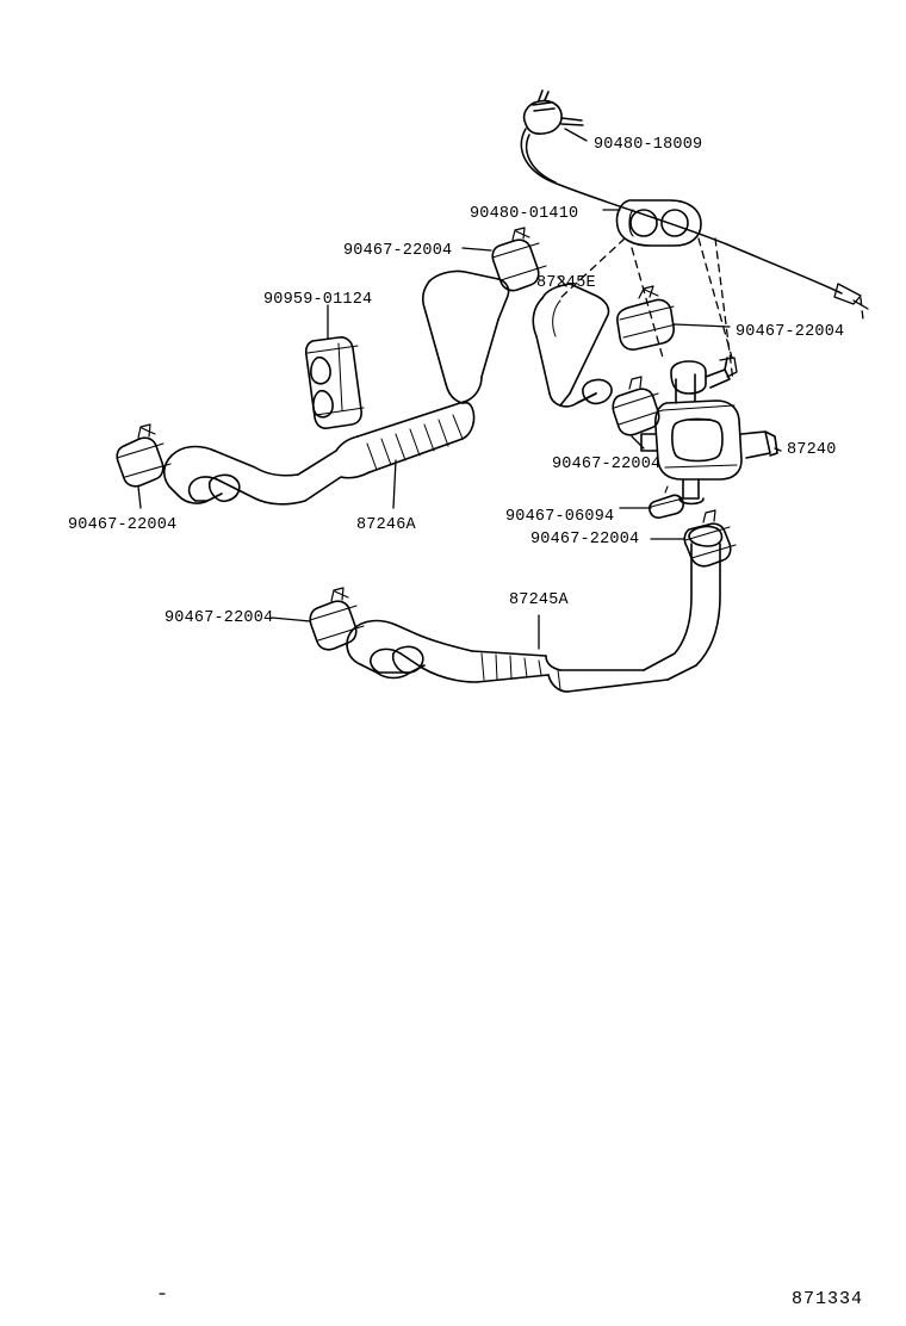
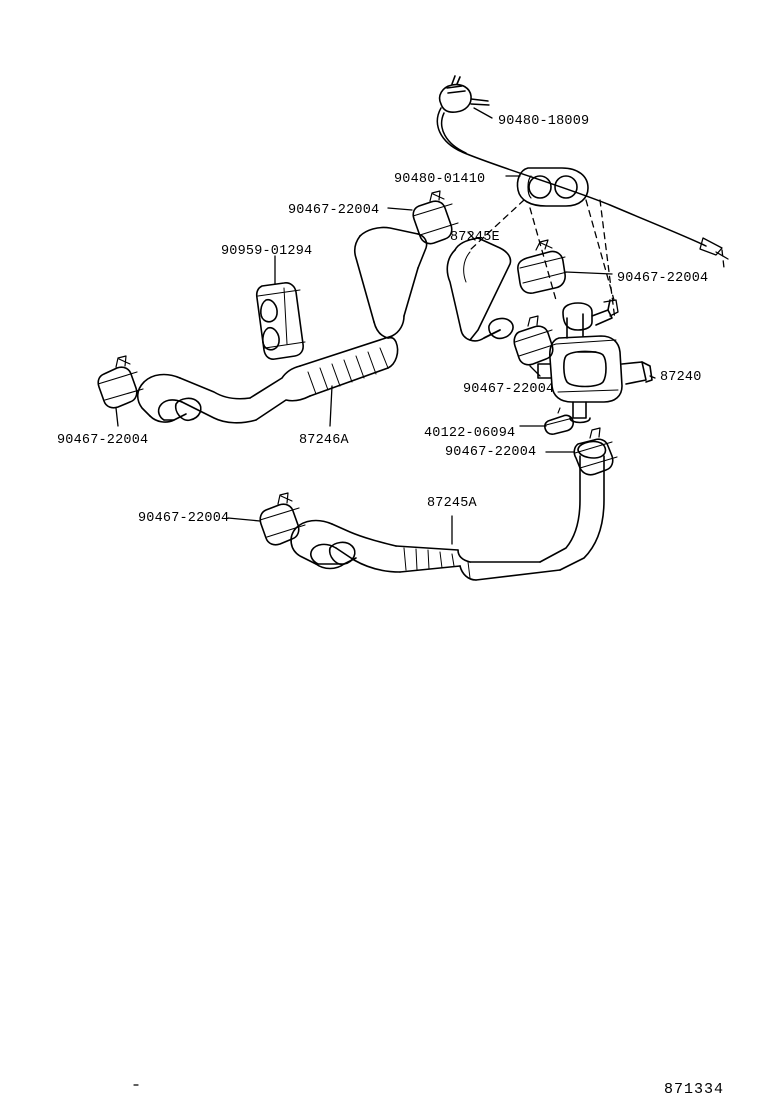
  90480-18009
  90480-01410
  90467-22004
  87245E
- 90959-01124
+ 90959-01294
  90467-22004
  90467-22004
  87240
- 90467-06094
+ 40122-06094
  90467-22004
  87246A
  90467-22004
  87245A
  90467-22004
  871334
